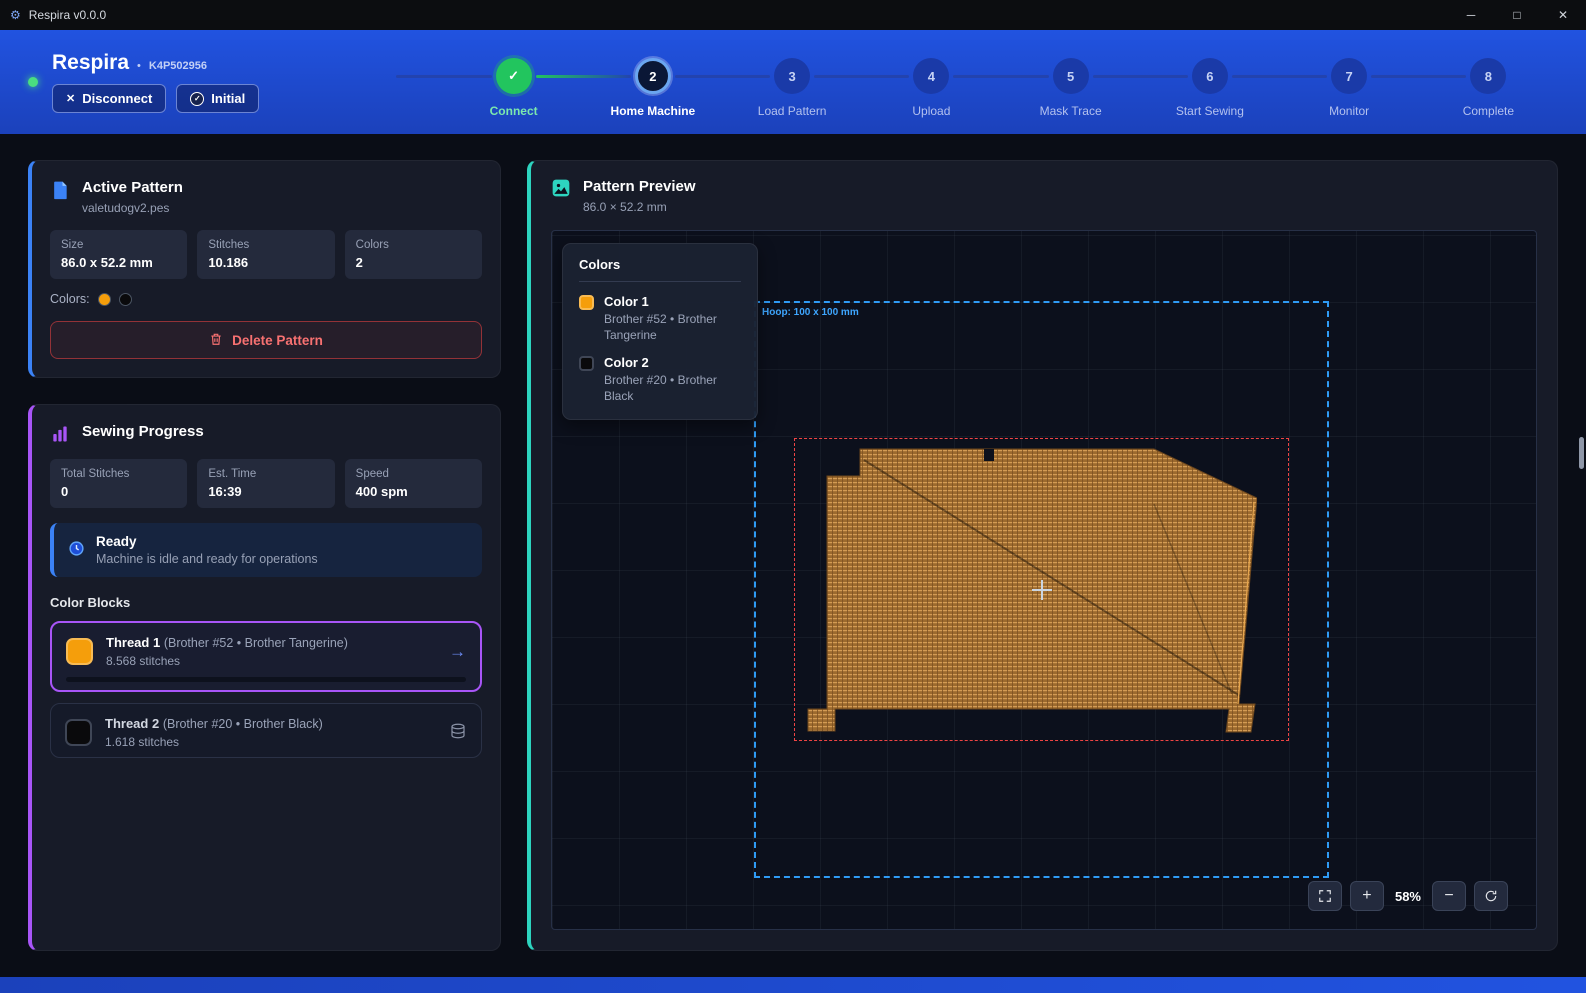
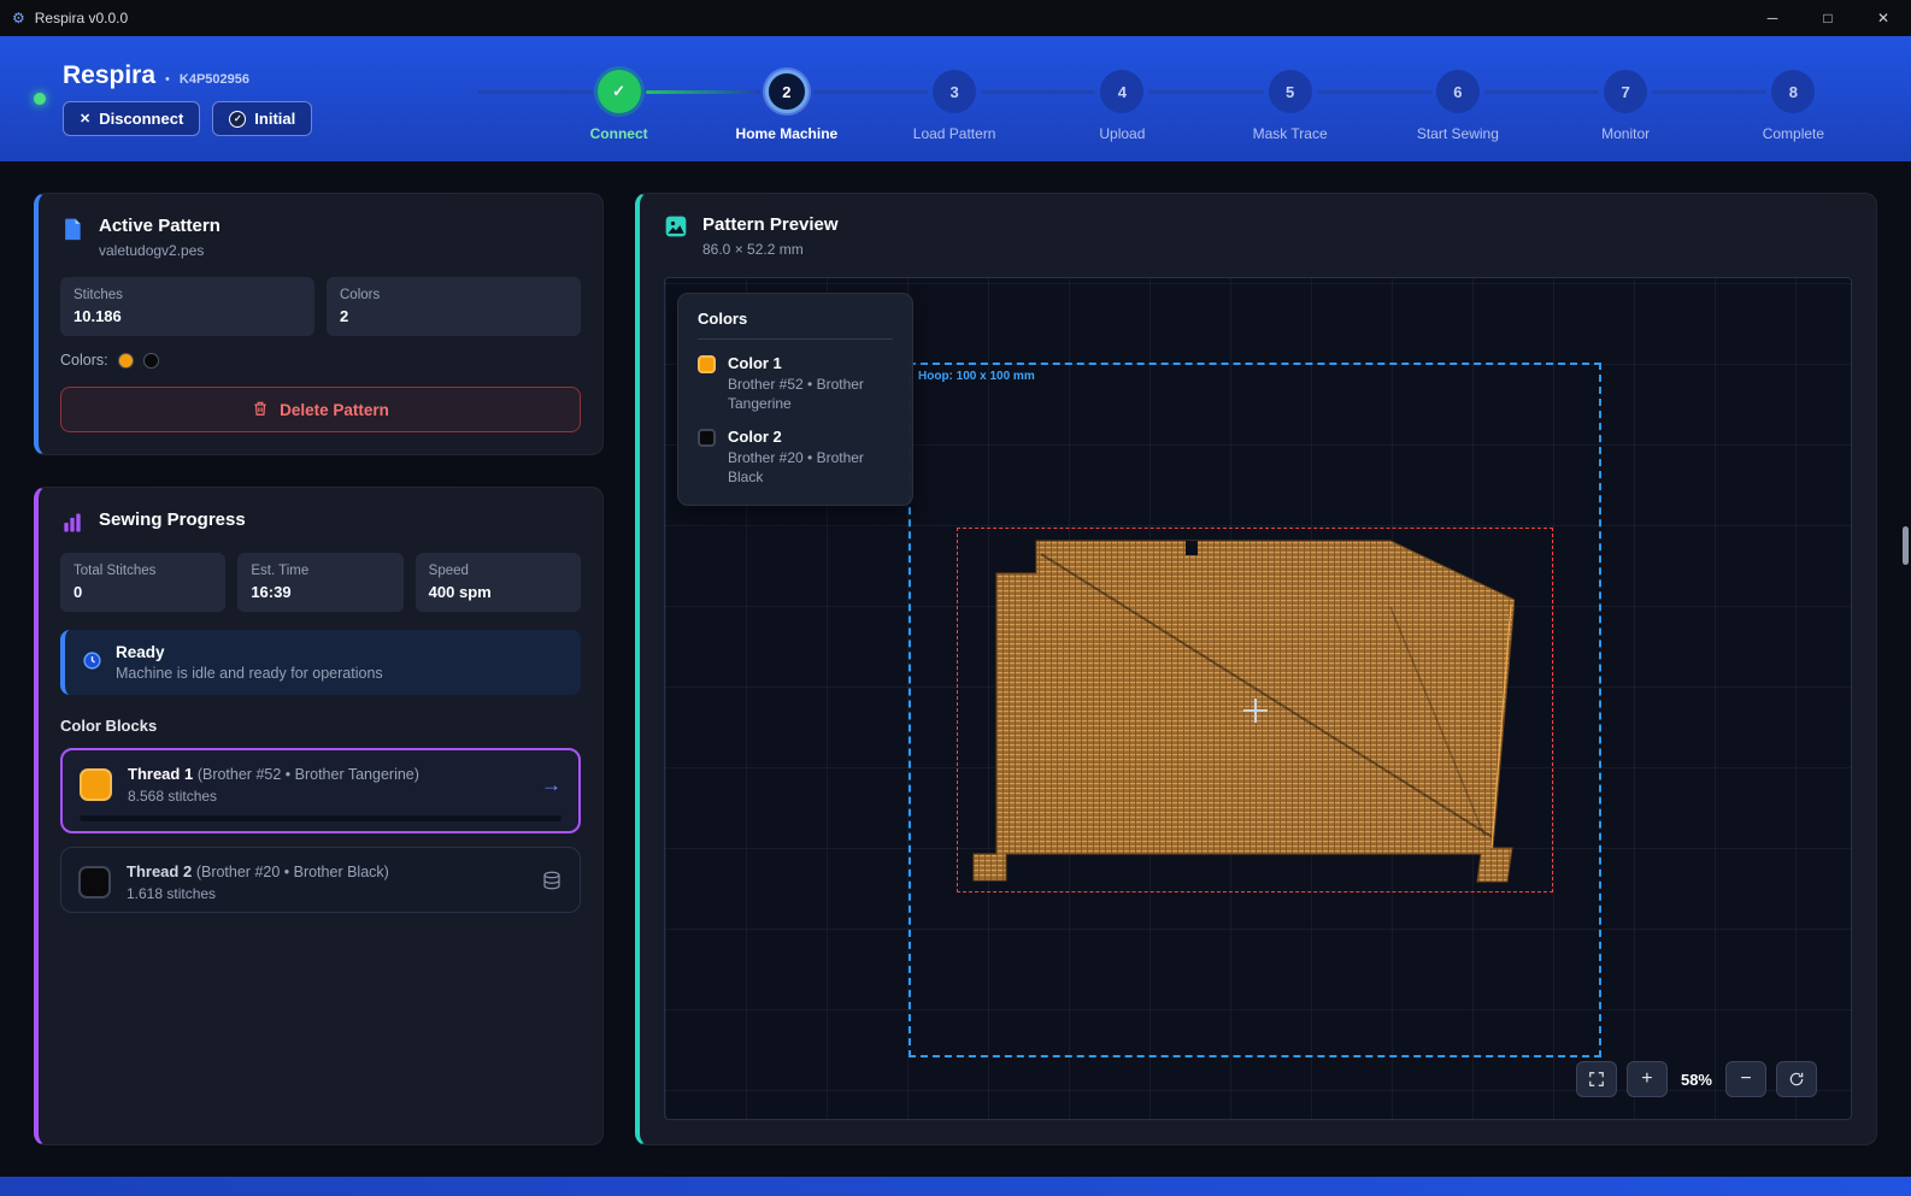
  ⚙
  Respira v0.0.0
  ─
  □
  ✕
  Respira
  •
  K4P502956
  ✕
  Disconnect
  ✓
  Initial
  ✓
  Connect
  2
  Home Machine
  3
  Load Pattern
  4
  Upload
  5
  Mask Trace
  6
  Start Sewing
  7
  Monitor
  8
  Complete
  Active Pattern
  valetudogv2.pes
- Size
- 86.0 x 52.2 mm
  Stitches
  10.186
  Colors
  2
  Colors:
  Delete Pattern
  Sewing Progress
  Total Stitches
  0
  Est. Time
  16:39
  Speed
  400 spm
  Ready
  Machine is idle and ready for operations
  Color Blocks
  Thread 1 (Brother #52 • Brother Tangerine)
  8.568 stitches
  →
  Thread 2 (Brother #20 • Brother Black)
  1.618 stitches
  Pattern Preview
  86.0 × 52.2 mm
  Hoop: 100 x 100 mm
  Colors
  Color 1
  Brother #52 • Brother Tangerine
  Color 2
  Brother #20 • Brother Black
  +
  58%
  −
